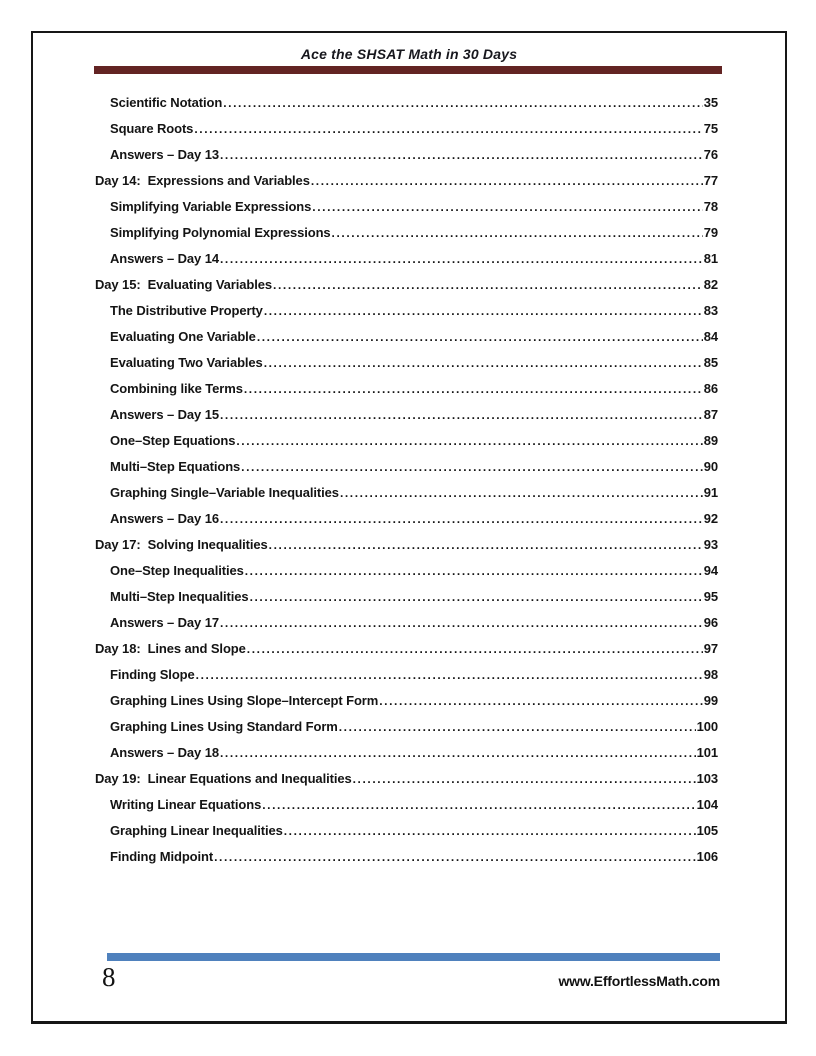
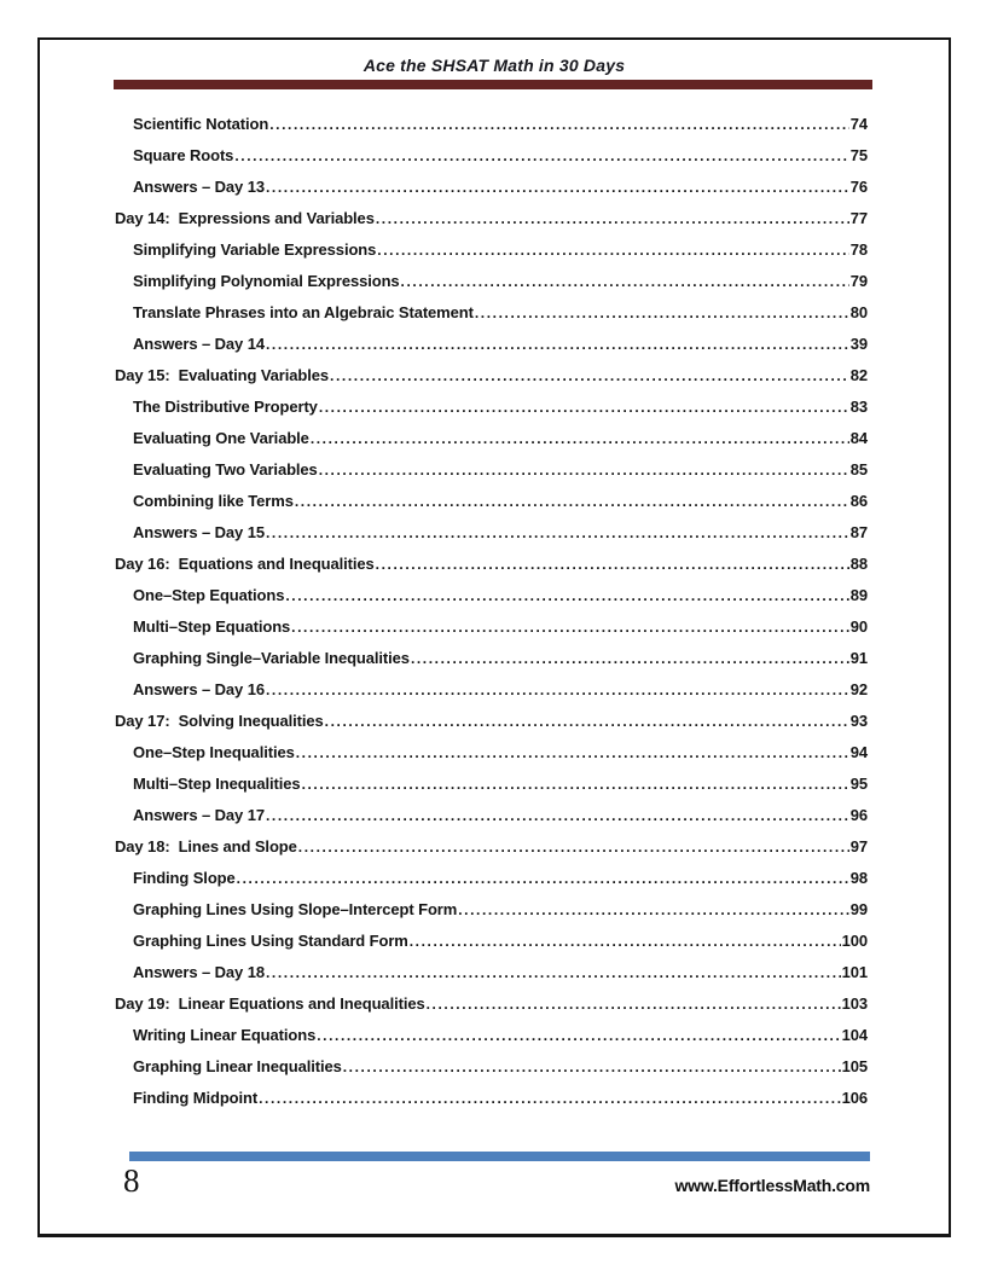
  Ace the SHSAT Math in 30 Days
  Scientific Notation
- 35
+ 74
  Square Roots
  75
  Answers – Day 13
  76
  Day 14: Expressions and Variables
  77
  Simplifying Variable Expressions
  78
  Simplifying Polynomial Expressions
  79
+ Translate Phrases into an Algebraic Statement
+ 80
  Answers – Day 14
- 81
+ 39
  Day 15: Evaluating Variables
  82
  The Distributive Property
  83
  Evaluating One Variable
  84
  Evaluating Two Variables
  85
  Combining like Terms
  86
  Answers – Day 15
  87
+ Day 16: Equations and Inequalities
+ 88
  One–Step Equations
  89
  Multi–Step Equations
  90
  Graphing Single–Variable Inequalities
  91
  Answers – Day 16
  92
  Day 17: Solving Inequalities
  93
  One–Step Inequalities
  94
  Multi–Step Inequalities
  95
  Answers – Day 17
  96
  Day 18: Lines and Slope
  97
  Finding Slope
  98
  Graphing Lines Using Slope–Intercept Form
  99
  Graphing Lines Using Standard Form
  100
  Answers – Day 18
  101
  Day 19: Linear Equations and Inequalities
  103
  Writing Linear Equations
  104
  Graphing Linear Inequalities
  105
  Finding Midpoint
  106
  8
  www.EffortlessMath.com
